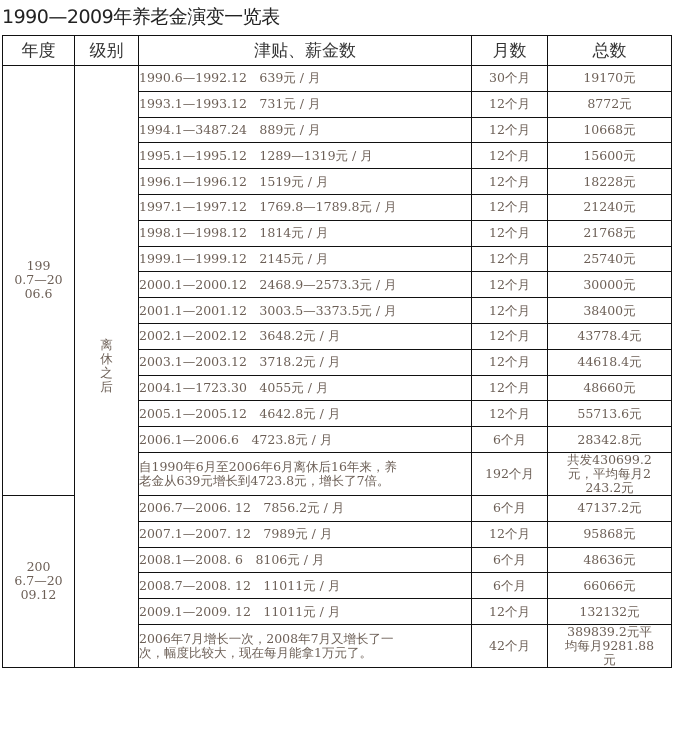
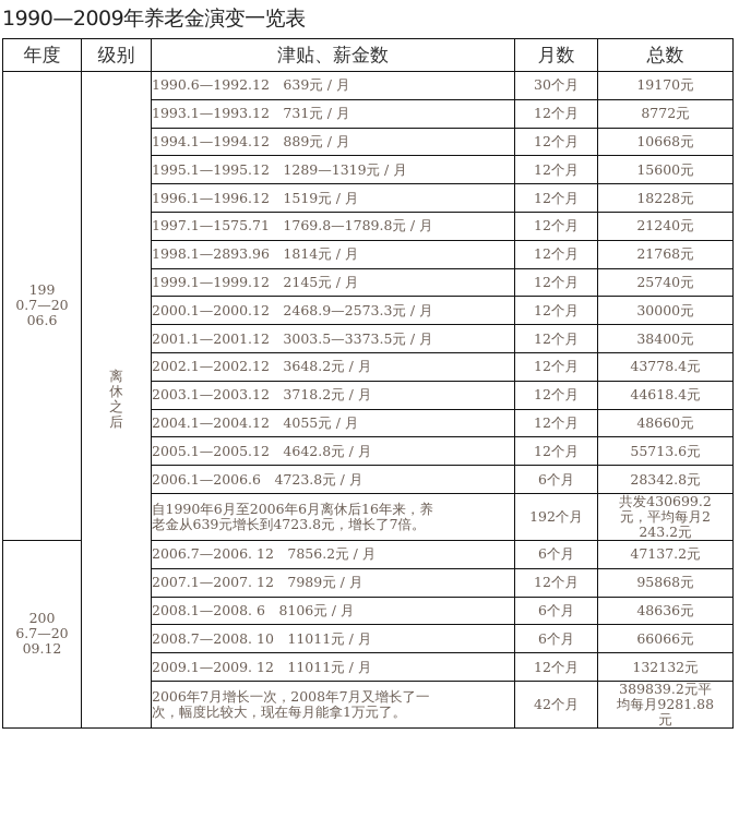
  1990—2009年养老金演变一览表
  年度	级别	津贴、薪金数	月数	总数
  199 0.7—20 06.6	离 休 之 后	1990.6—1992.12 639元 / 月	30个月	19170元
  1993.1—1993.12 731元 / 月	12个月	8772元
- 1994.1—3487.24 889元 / 月	12个月	10668元
+ 1994.1—1994.12 889元 / 月	12个月	10668元
  1995.1—1995.12 1289—1319元 / 月	12个月	15600元
  1996.1—1996.12 1519元 / 月	12个月	18228元
- 1997.1—1997.12 1769.8—1789.8元 / 月	12个月	21240元
+ 1997.1—1575.71 1769.8—1789.8元 / 月	12个月	21240元
- 1998.1—1998.12 1814元 / 月	12个月	21768元
+ 1998.1—2893.96 1814元 / 月	12个月	21768元
  1999.1—1999.12 2145元 / 月	12个月	25740元
  2000.1—2000.12 2468.9—2573.3元 / 月	12个月	30000元
  2001.1—2001.12 3003.5—3373.5元 / 月	12个月	38400元
  2002.1—2002.12 3648.2元 / 月	12个月	43778.4元
  2003.1—2003.12 3718.2元 / 月	12个月	44618.4元
- 2004.1—1723.30 4055元 / 月	12个月	48660元
+ 2004.1—2004.12 4055元 / 月	12个月	48660元
  2005.1—2005.12 4642.8元 / 月	12个月	55713.6元
  2006.1—2006.6 4723.8元 / 月	6个月	28342.8元
  自1990年6月至2006年6月离休后16年来，养 老金从639元增长到4723.8元，增长了7倍。	192个月	共发430699.2 元，平均每月2 243.2元
  200 6.7—20 09.12	2006.7—2006. 12 7856.2元 / 月	6个月	47137.2元
  2007.1—2007. 12 7989元 / 月	12个月	95868元
  2008.1—2008. 6 8106元 / 月	6个月	48636元
- 2008.7—2008. 12 11011元 / 月	6个月	66066元
+ 2008.7—2008. 10 11011元 / 月	6个月	66066元
  2009.1—2009. 12 11011元 / 月	12个月	132132元
  2006年7月增长一次，2008年7月又增长了一 次，幅度比较大，现在每月能拿1万元了。	42个月	389839.2元平 均每月9281.88 元
